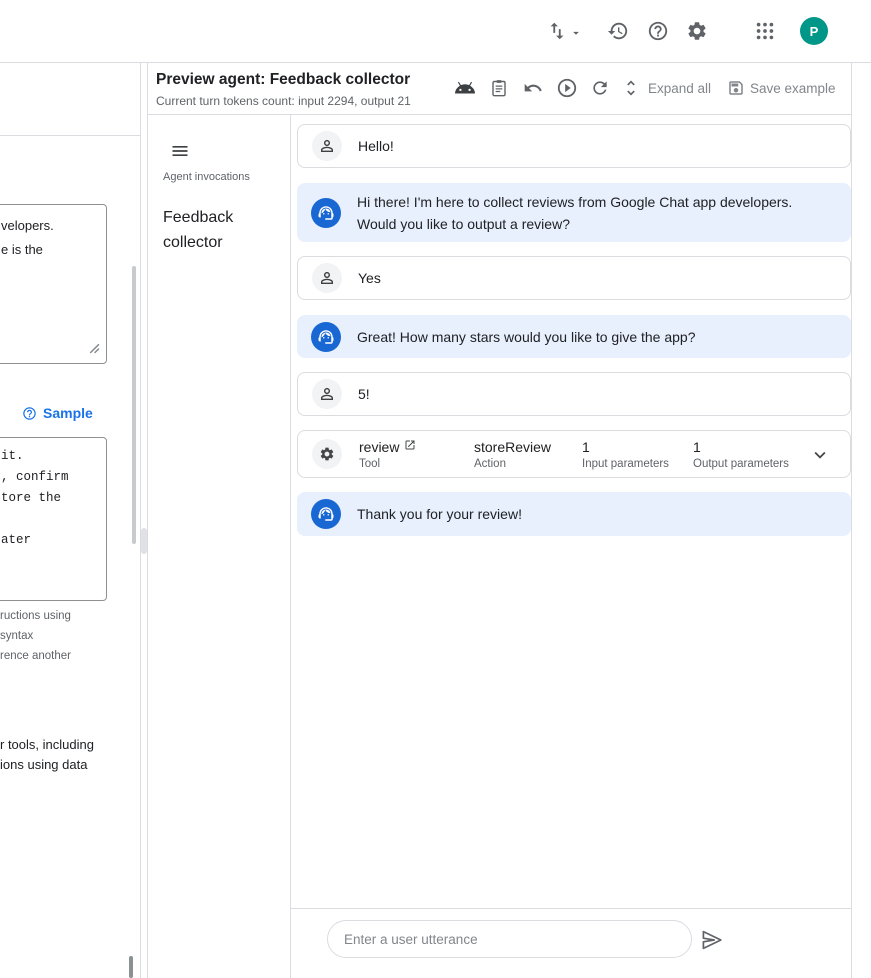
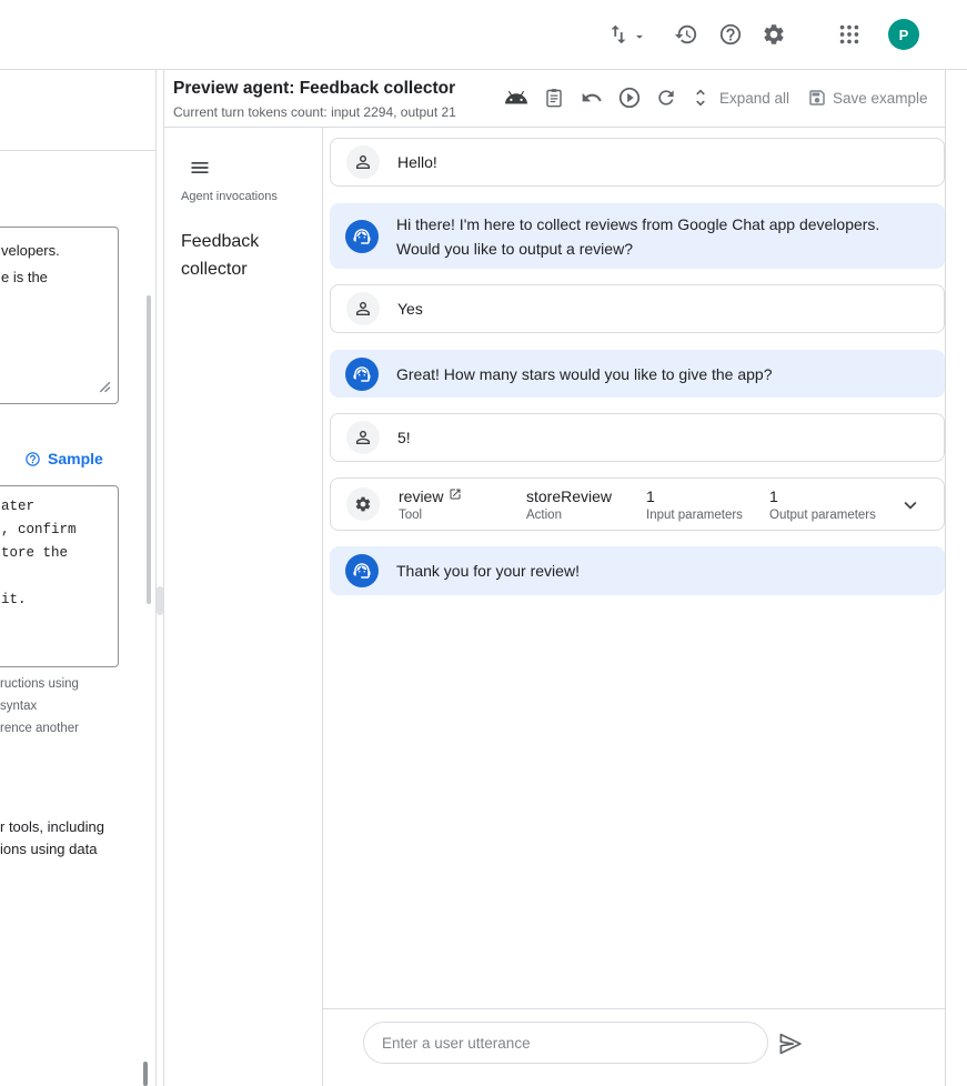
  P
  velopers.
  e is the
  Sample
- it.
+ ater
  , confirm
  tore the
- ater
+ it.
  ructions using
  syntax
  rence another
  r tools, including
  ions using data
  Preview agent: Feedback collector
  Current turn tokens count: input 2294, output 21
  Expand all
  Save example
  Agent invocations
  Feedback collector
  Hello!
  Hi there! I'm here to collect reviews from Google Chat app developers. Would you like to output a review?
  Yes
  Great! How many stars would you like to give the app?
  5!
  review
  Tool
  storeReview
  Action
  1
  Input parameters
  1
  Output parameters
  Thank you for your review!
  Enter a user utterance
